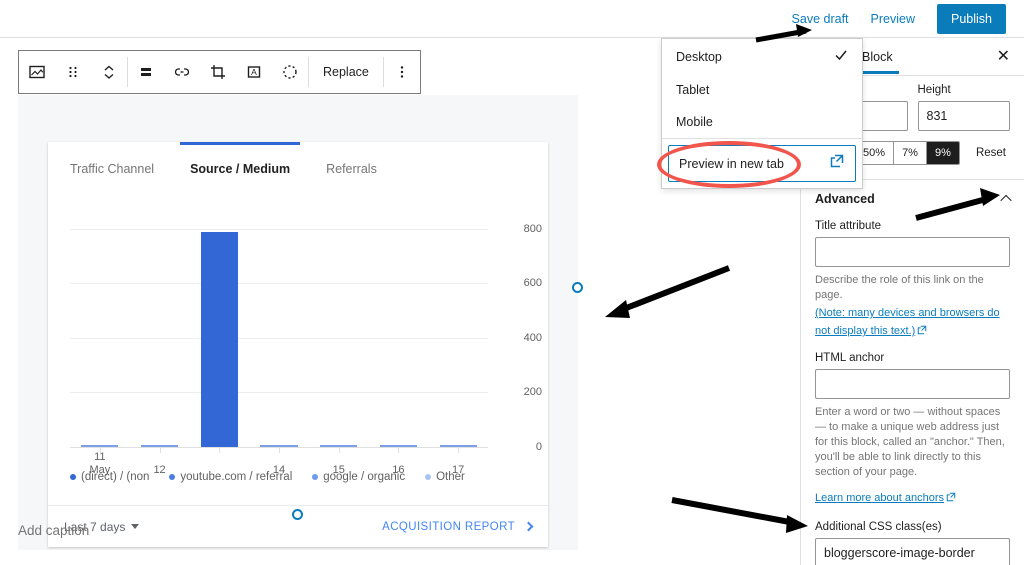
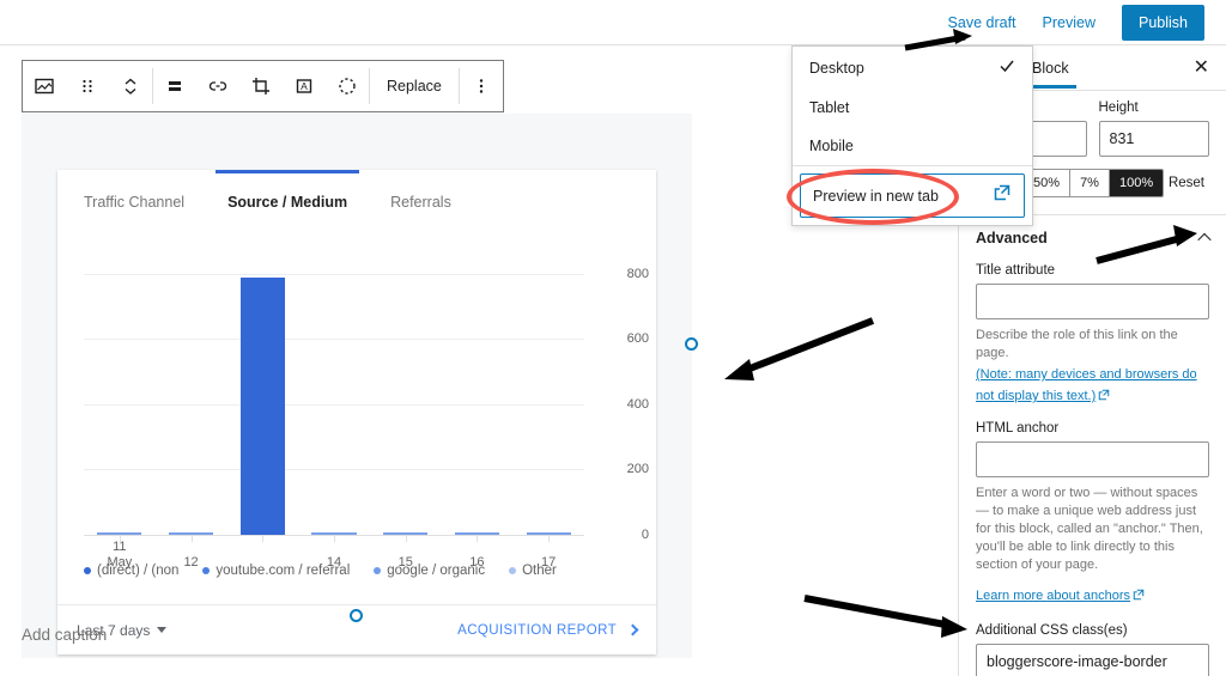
  Save draft
  Preview
  Publish
  A
  Replace
  Traffic Channel
  Source / Medium
  Referrals
  0
  200
  400
  600
  800
  11
  May
  12
  14
  15
  16
  17
  (direct) / (non
  youtube.com / referral
  google / organic
  Other
  Last 7 days
  ACQUISITION REPORT
  Add caption
  Block
  ✕
  Height
  831
  50%
  7%
- 9%
+ 100%
  Reset
  Advanced
  Title attribute
  Describe the role of this link on the page.
  (Note: many devices and browsers do not display this text.)
  HTML anchor
  Enter a word or two — without spaces — to make a unique web address just for this block, called an "anchor." Then, you'll be able to link directly to this section of your page.
  Learn more about anchors
  Additional CSS class(es)
  bloggerscore-image-border
  Desktop
  Tablet
  Mobile
  Preview in new tab
